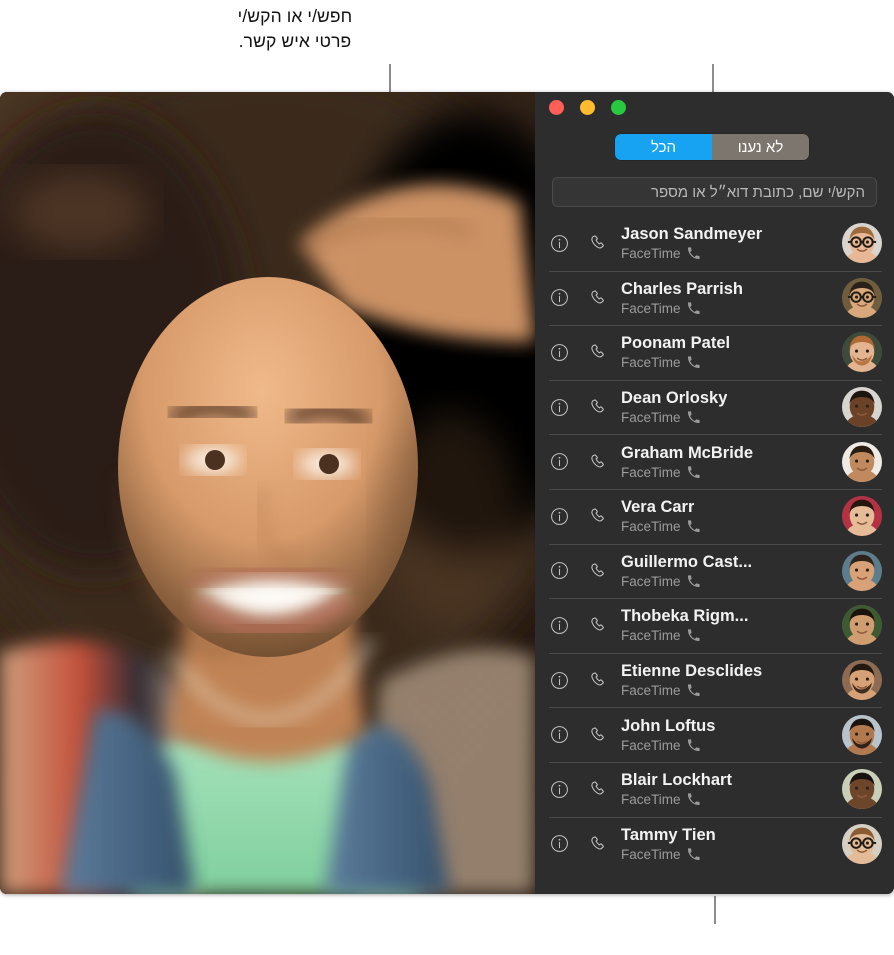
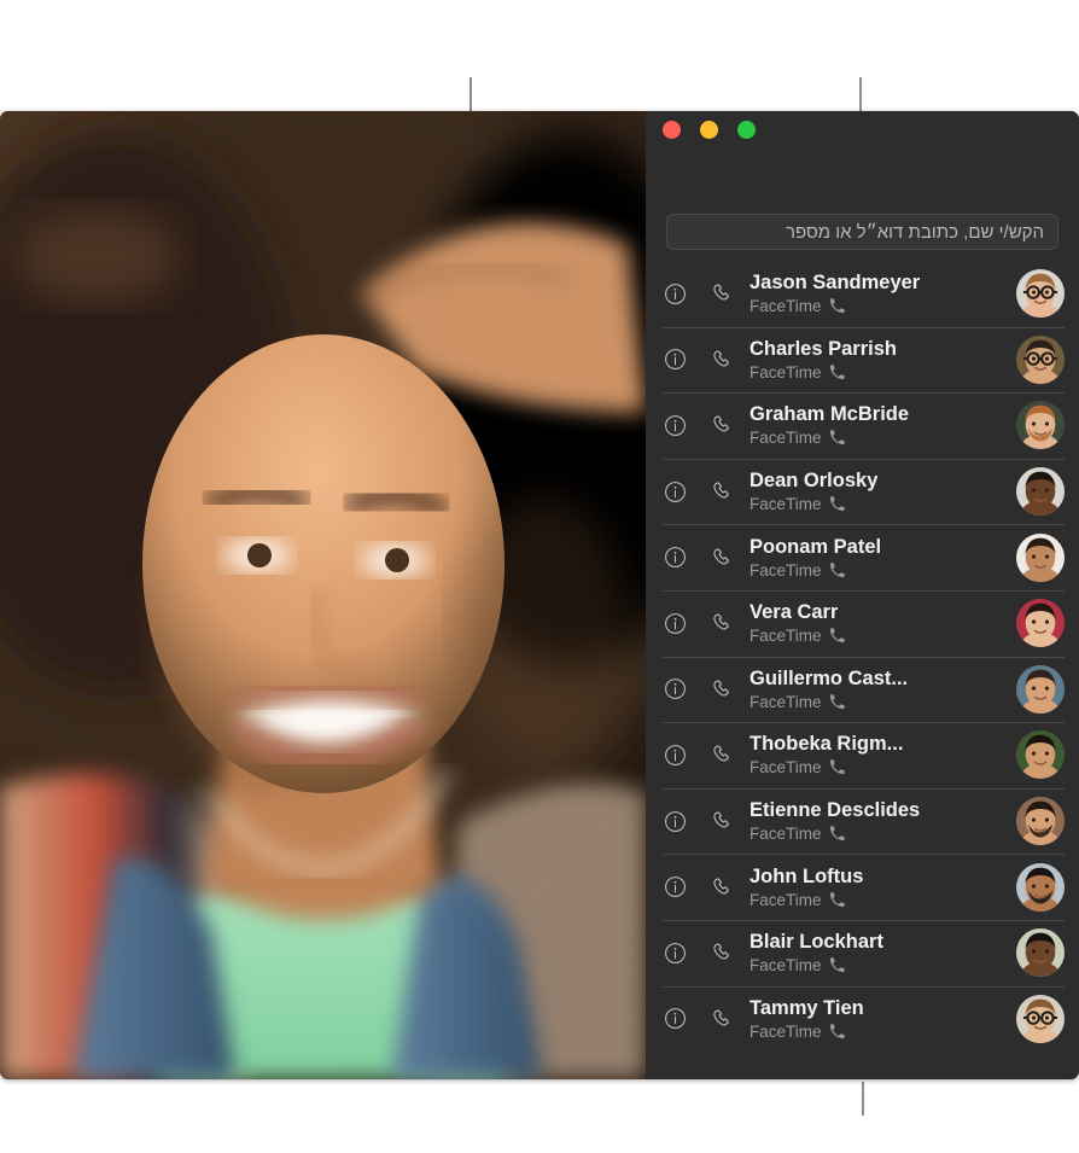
- חפש/י או הקש/י
- פרטי איש קשר.
- לא נענו
- הכל
  Jason Sandmeyer
  FaceTime
  Charles Parrish
  FaceTime
- Poonam Patel
+ Graham McBride
  FaceTime
  Dean Orlosky
  FaceTime
- Graham McBride
+ Poonam Patel
  FaceTime
  Vera Carr
  FaceTime
  Guillermo Cast...
  FaceTime
  Thobeka Rigm...
  FaceTime
  Etienne Desclides
  FaceTime
  John Loftus
  FaceTime
  Blair Lockhart
  FaceTime
  Tammy Tien
  FaceTime
